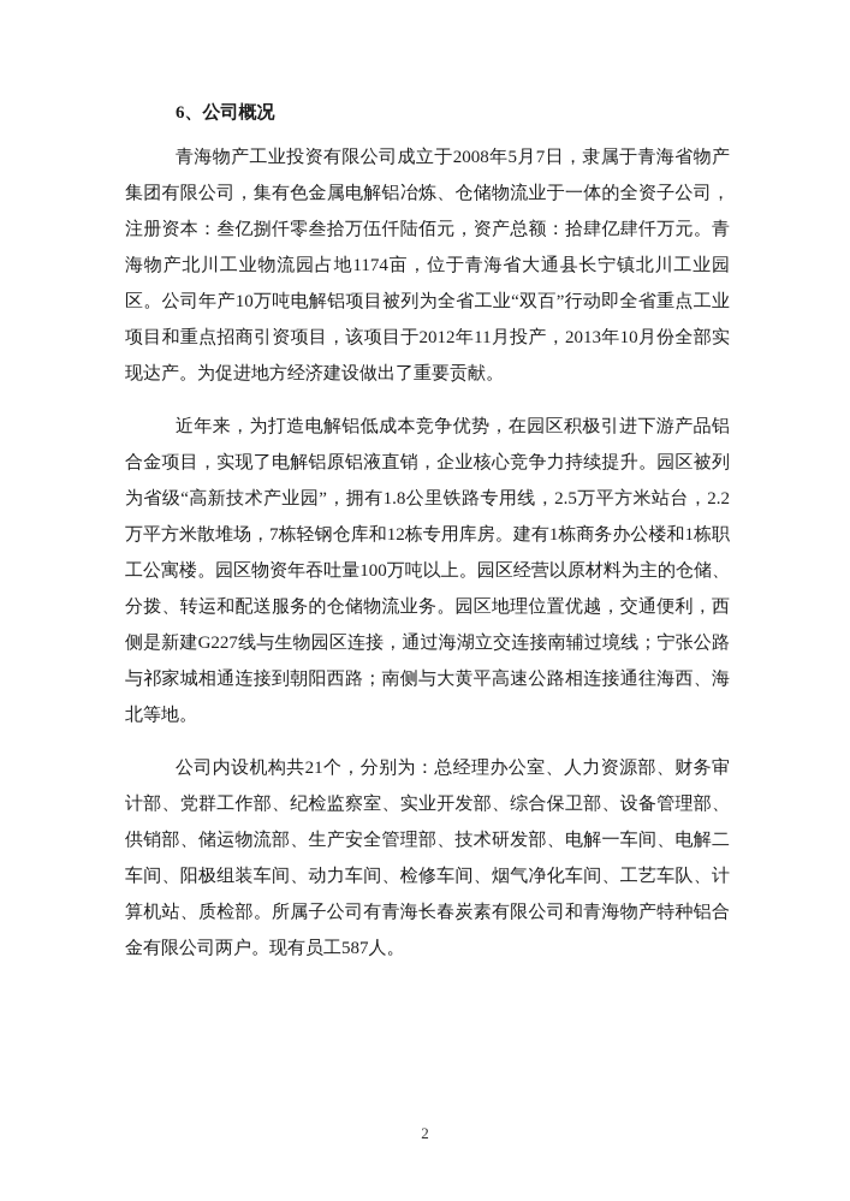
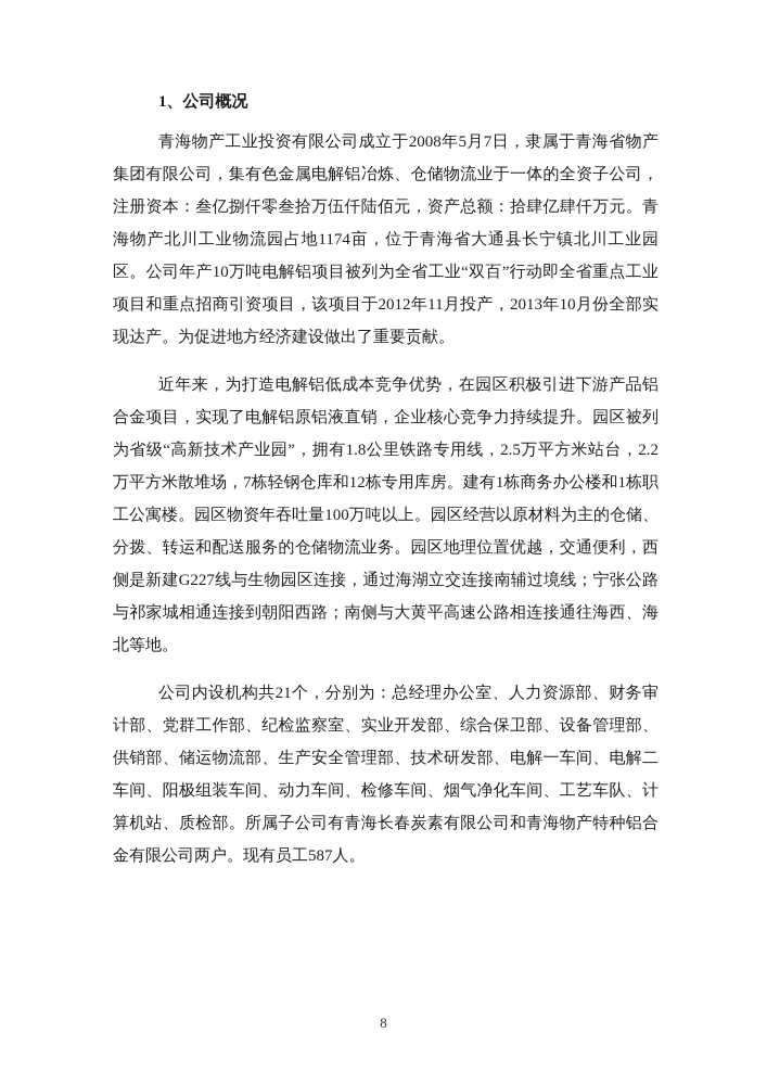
- 6、公司概况
+ 1、公司概况
  青海物产工业投资有限公司成立于2008年5月7日，隶属于青海省物产集团有限公司，集有色金属电解铝冶炼、仓储物流业于一体的全资子公司，注册资本：叁亿捌仟零叁拾万伍仟陆佰元，资产总额：拾肆亿肆仟万元。青海物产北川工业物流园占地1174亩，位于青海省大通县长宁镇北川工业园区。公司年产10万吨电解铝项目被列为全省工业“双百”行动即全省重点工业项目和重点招商引资项目，该项目于2012年11月投产，2013年10月份全部实现达产。为促进地方经济建设做出了重要贡献。
  近年来，为打造电解铝低成本竞争优势，在园区积极引进下游产品铝合金项目，实现了电解铝原铝液直销，企业核心竞争力持续提升。园区被列为省级“高新技术产业园”，拥有1.8公里铁路专用线，2.5万平方米站台，2.2万平方米散堆场，7栋轻钢仓库和12栋专用库房。建有1栋商务办公楼和1栋职工公寓楼。园区物资年吞吐量100万吨以上。园区经营以原材料为主的仓储、分拨、转运和配送服务的仓储物流业务。园区地理位置优越，交通便利，西侧是新建G227线与生物园区连接，通过海湖立交连接南辅过境线；宁张公路与祁家城相通连接到朝阳西路；南侧与大黄平高速公路相连接通往海西、海北等地。
  公司内设机构共21个，分别为：总经理办公室、人力资源部、财务审计部、党群工作部、纪检监察室、实业开发部、综合保卫部、设备管理部、供销部、储运物流部、生产安全管理部、技术研发部、电解一车间、电解二车间、阳极组装车间、动力车间、检修车间、烟气净化车间、工艺车队、计算机站、质检部。所属子公司有青海长春炭素有限公司和青海物产特种铝合金有限公司两户。现有员工587人。
- 2
+ 8
